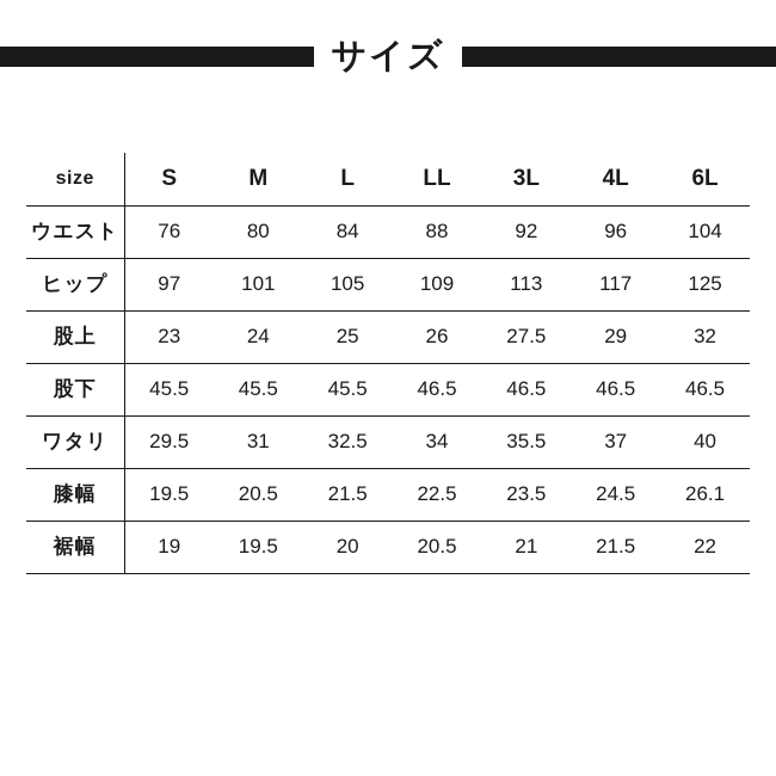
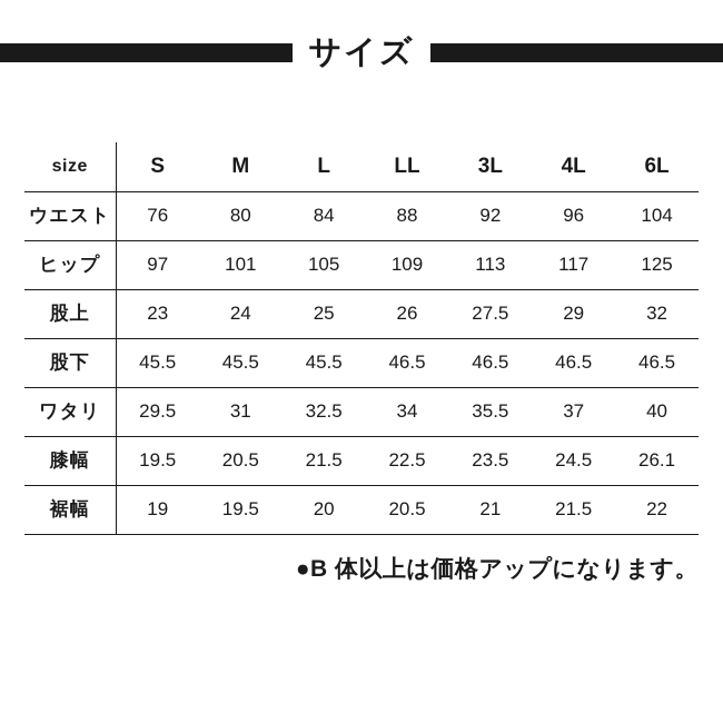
  サイズ
  size	S	M	L	LL	3L	4L	6L
  ウエスト	76	80	84	88	92	96	104
  ヒップ	97	101	105	109	113	117	125
  股上	23	24	25	26	27.5	29	32
  股下	45.5	45.5	45.5	46.5	46.5	46.5	46.5
  ワタリ	29.5	31	32.5	34	35.5	37	40
  膝幅	19.5	20.5	21.5	22.5	23.5	24.5	26.1
  裾幅	19	19.5	20	20.5	21	21.5	22
+ ●B 体以上は価格アップになります。
